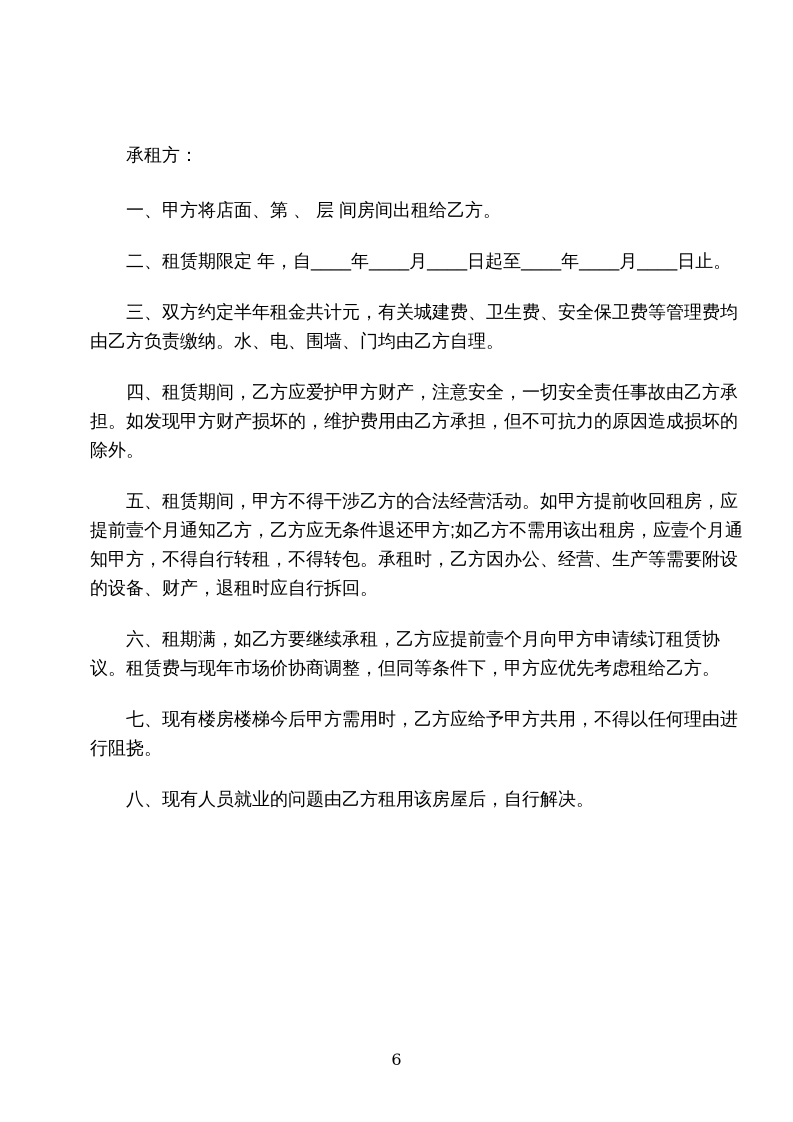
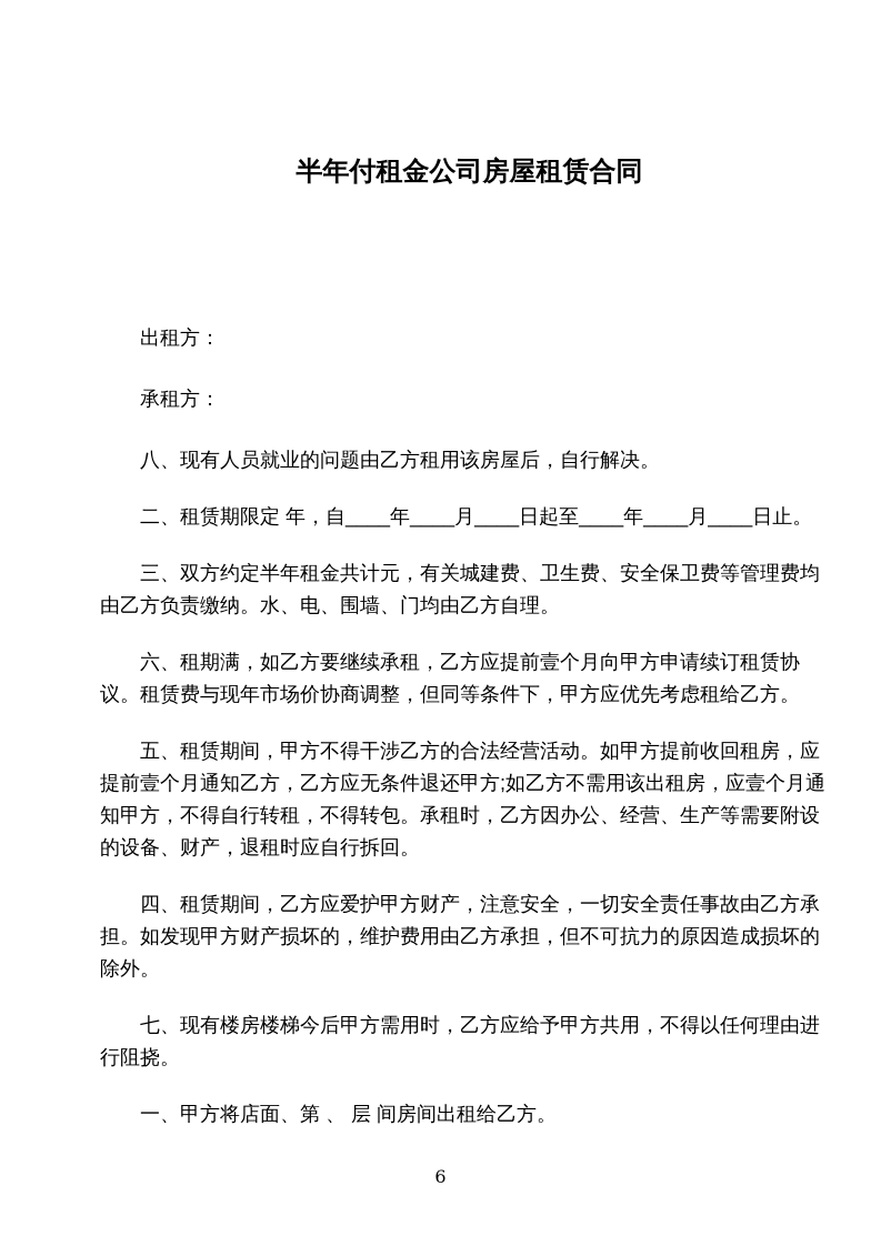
+ 半年付租金公司房屋租赁合同
+ 出租方：
  承租方：
- 一、甲方将店面、第 、 层 间房间出租给乙方。
+ 八、现有人员就业的问题由乙方租用该房屋后，自行解决。
  二、租赁期限定 年，自____年____月____日起至____年____月____日止。
  三、双方约定半年租金共计元，有关城建费、卫生费、安全保卫费等管理费均由乙方负责缴纳。水、电、围墙、门均由乙方自理。
- 四、租赁期间，乙方应爱护甲方财产，注意安全，一切安全责任事故由乙方承担。如发现甲方财产损坏的，维护费用由乙方承担，但不可抗力的原因造成损坏的除外。
+ 六、租期满，如乙方要继续承租，乙方应提前壹个月向甲方申请续订租赁协议。租赁费与现年市场价协商调整，但同等条件下，甲方应优先考虑租给乙方。
  五、租赁期间，甲方不得干涉乙方的合法经营活动。如甲方提前收回租房，应提前壹个月通知乙方，乙方应无条件退还甲方;如乙方不需用该出租房，应壹个月通知甲方，不得自行转租，不得转包。承租时，乙方因办公、经营、生产等需要附设的设备、财产，退租时应自行拆回。
- 六、租期满，如乙方要继续承租，乙方应提前壹个月向甲方申请续订租赁协议。租赁费与现年市场价协商调整，但同等条件下，甲方应优先考虑租给乙方。
+ 四、租赁期间，乙方应爱护甲方财产，注意安全，一切安全责任事故由乙方承担。如发现甲方财产损坏的，维护费用由乙方承担，但不可抗力的原因造成损坏的除外。
  七、现有楼房楼梯今后甲方需用时，乙方应给予甲方共用，不得以任何理由进行阻挠。
- 八、现有人员就业的问题由乙方租用该房屋后，自行解决。
+ 一、甲方将店面、第 、 层 间房间出租给乙方。
  6
